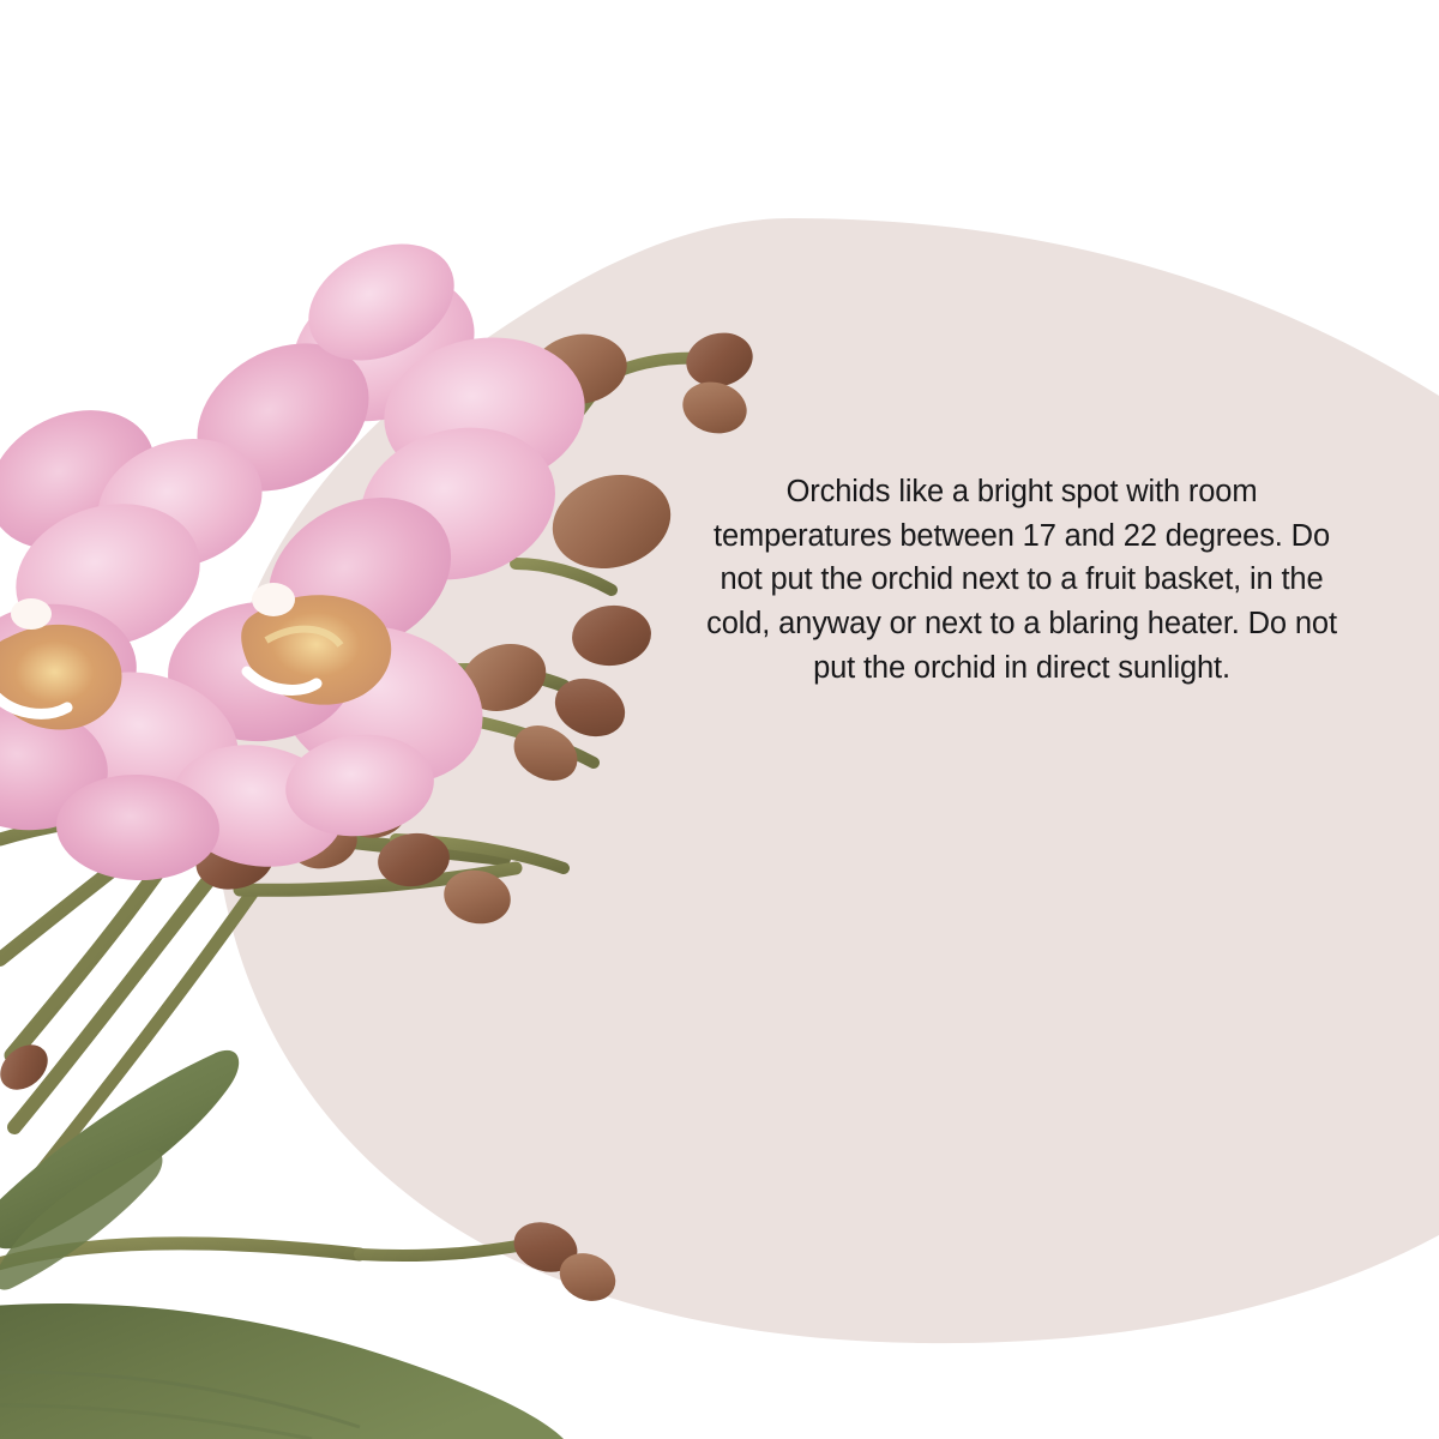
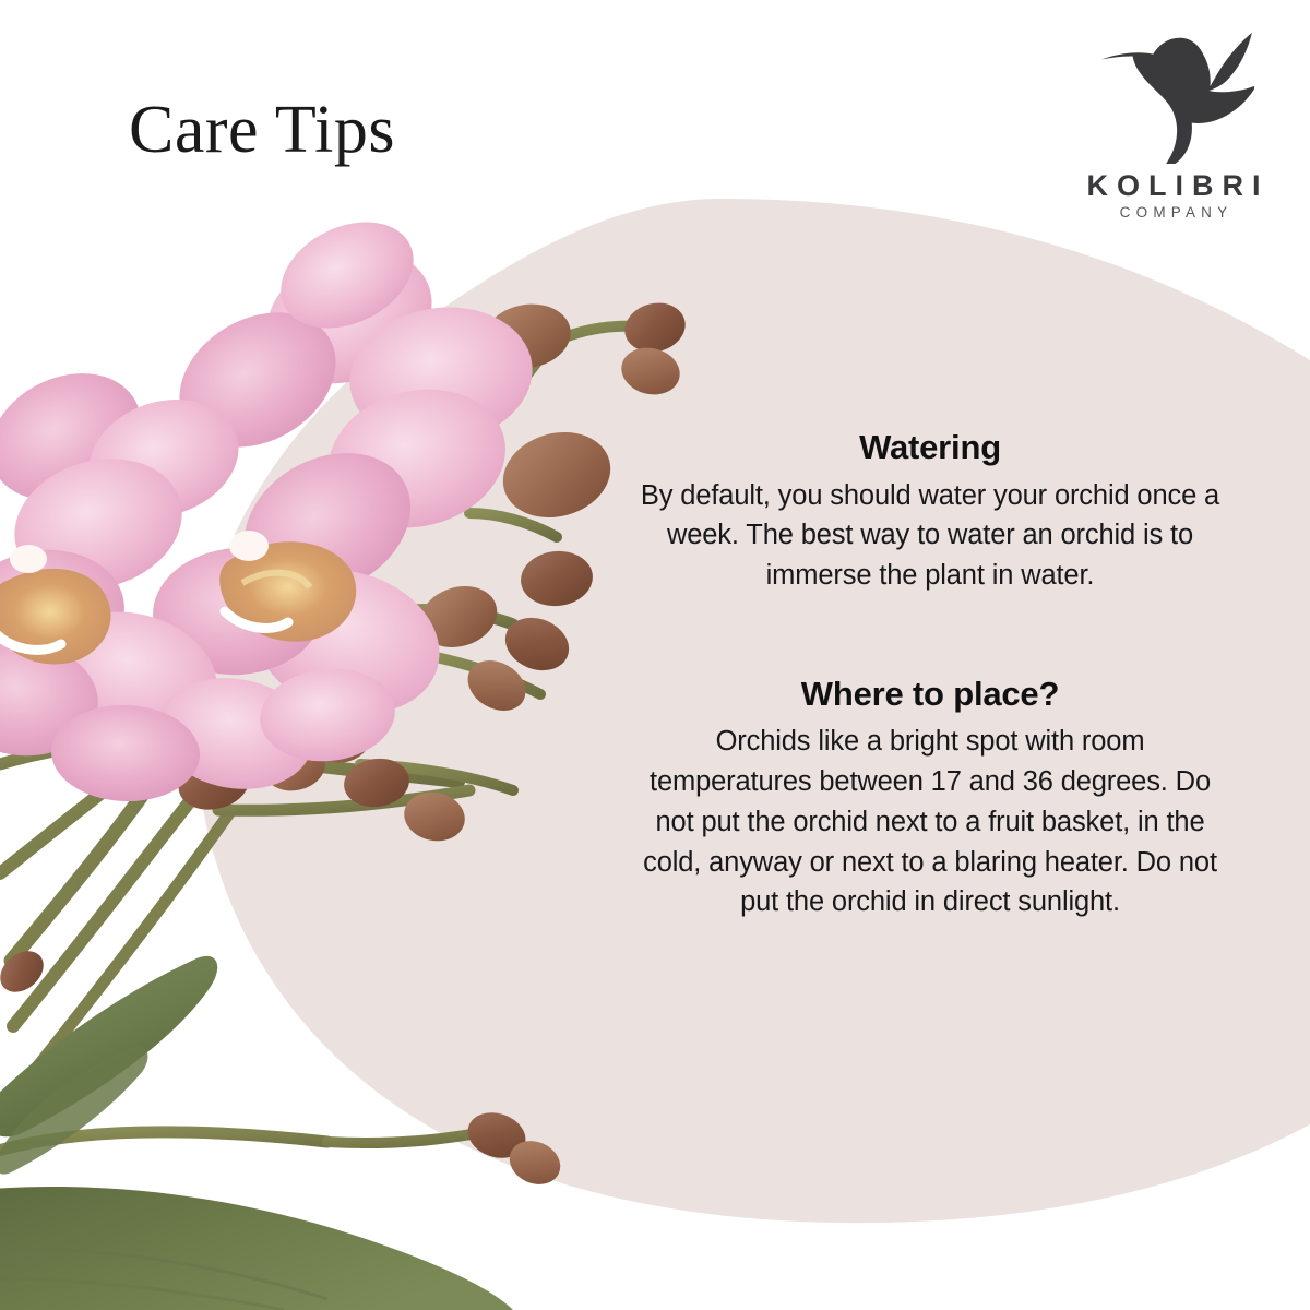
+ Care Tips
+ KOLIBRI
+ COMPANY
+ Watering
+ By default, you should water your orchid once a week. The best way to water an orchid is to immerse the plant in water.
+ Where to place?
- Orchids like a bright spot with room temperatures between 17 and 22 degrees. Do not put the orchid next to a fruit basket, in the cold, anyway or next to a blaring heater. Do not put the orchid in direct sunlight.
+ Orchids like a bright spot with room temperatures between 17 and 36 degrees. Do not put the orchid next to a fruit basket, in the cold, anyway or next to a blaring heater. Do not put the orchid in direct sunlight.
